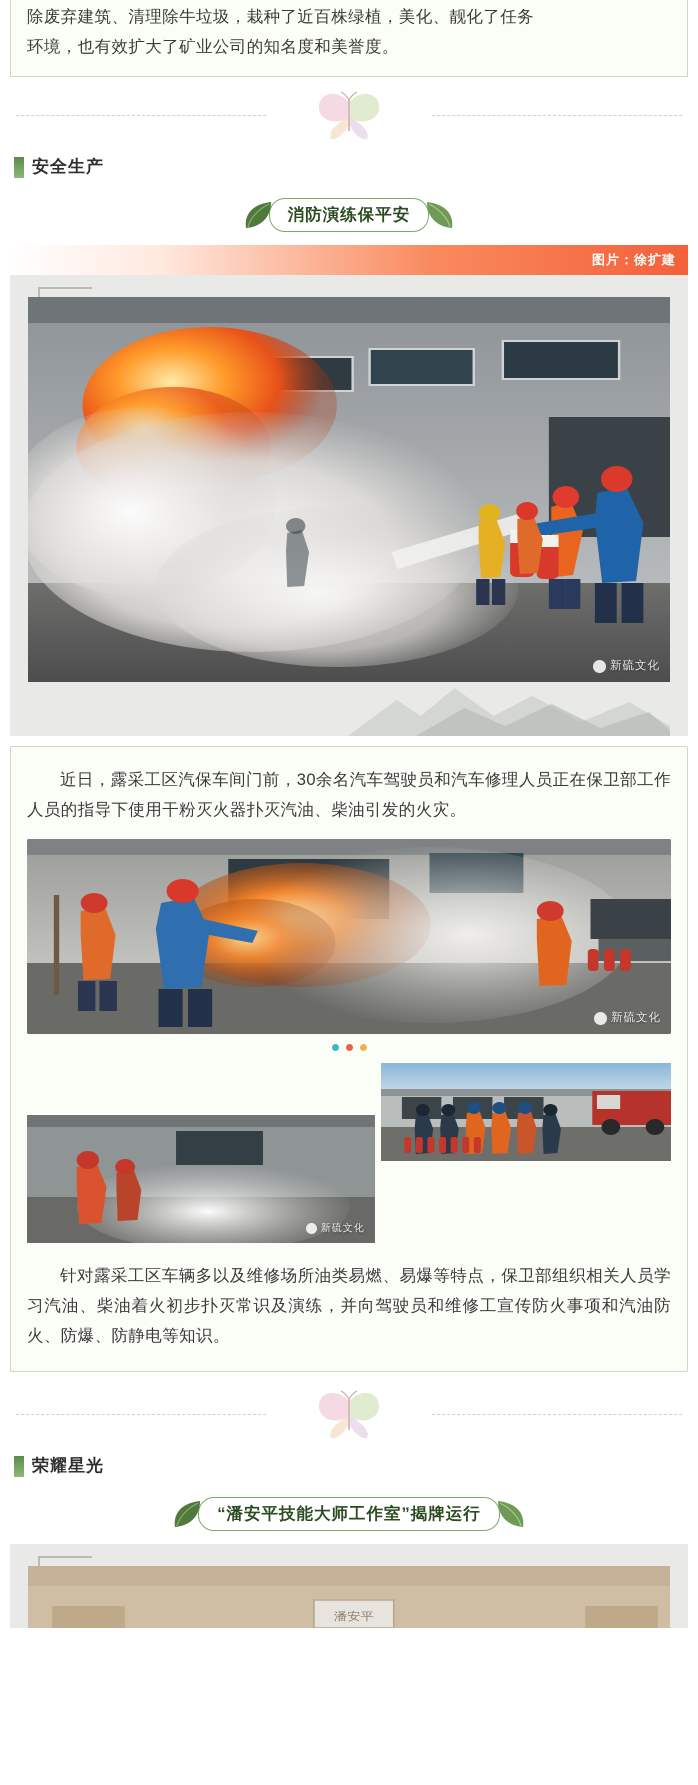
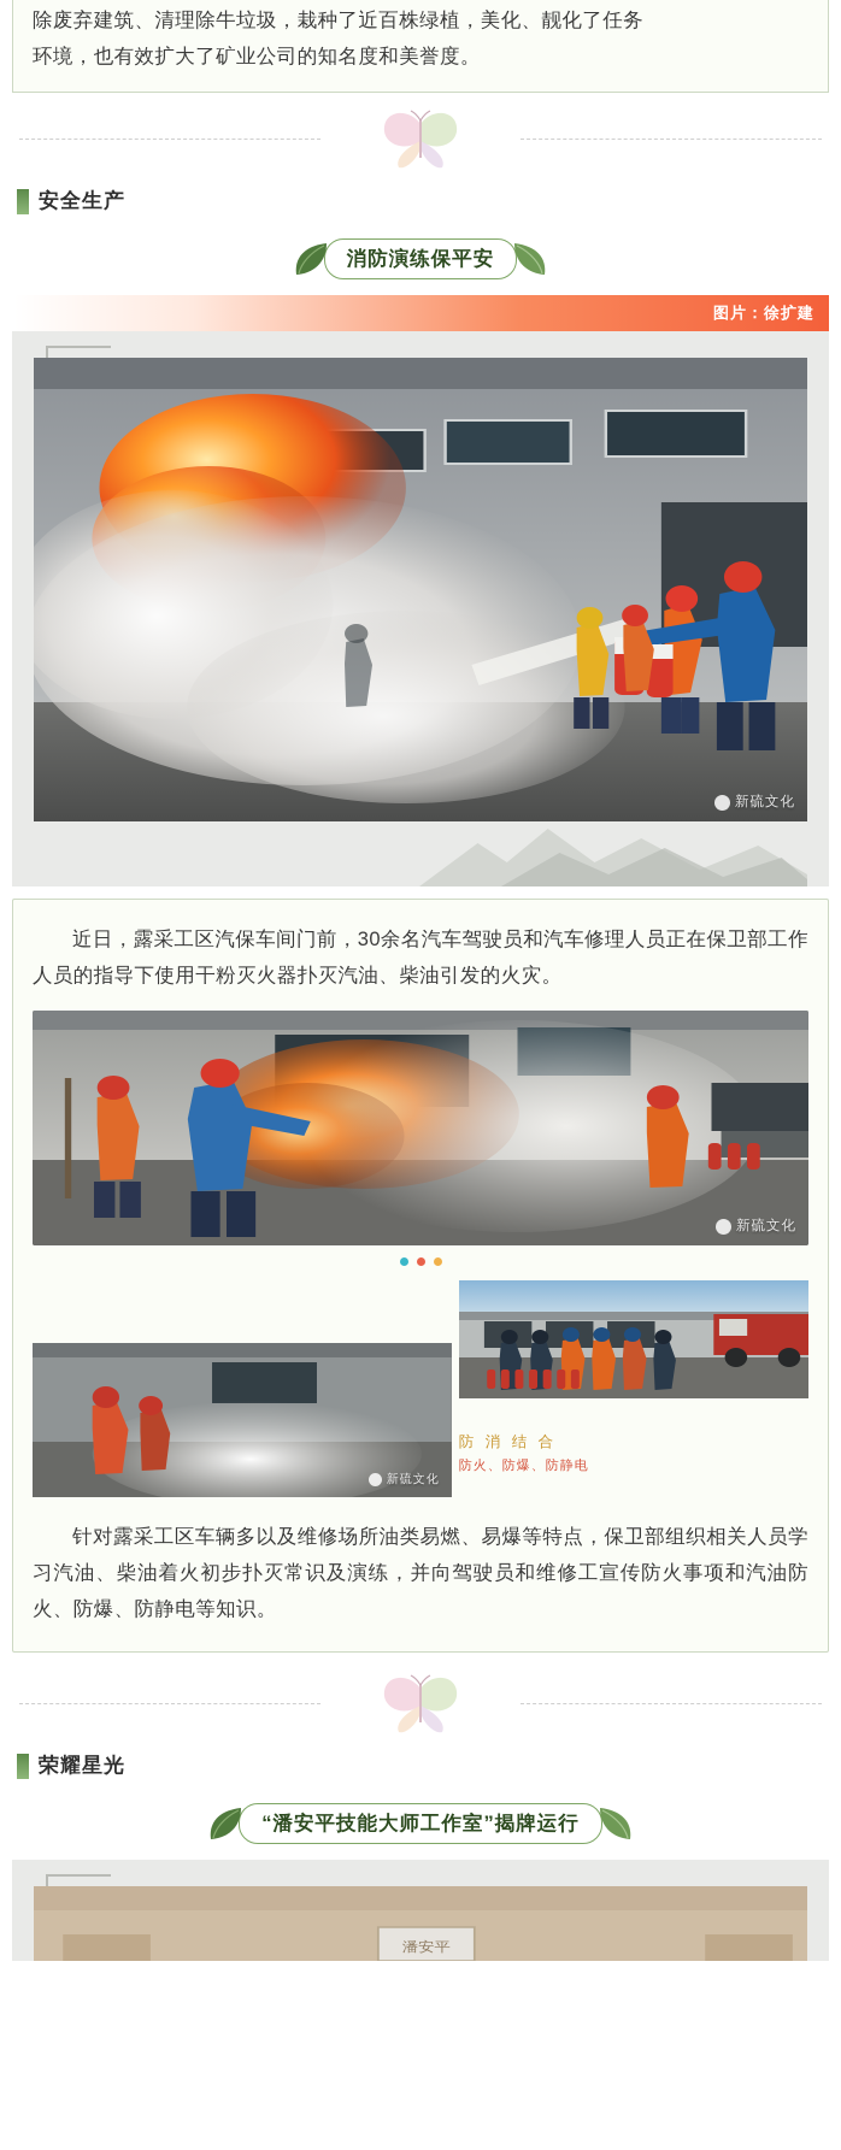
  除废弃建筑、清理除牛垃圾，栽种了近百株绿植，美化、靓化了任务
  环境，也有效扩大了矿业公司的知名度和美誉度。
  安全生产
  消防演练保平安
  图片：徐扩建
  新硫文化
  近日，露采工区汽保车间门前，30余名汽车驾驶员和汽车修理人员正在保卫部工作人员的指导下使用干粉灭火器扑灭汽油、柴油引发的火灾。
  新硫文化
  新硫文化
+ 防 消 结 合
+ 防火、防爆、防静电
  针对露采工区车辆多以及维修场所油类易燃、易爆等特点，保卫部组织相关人员学习汽油、柴油着火初步扑灭常识及演练，并向驾驶员和维修工宣传防火事项和汽油防火、防爆、防静电等知识。
  荣耀星光
  “潘安平技能大师工作室”揭牌运行
  潘安平
